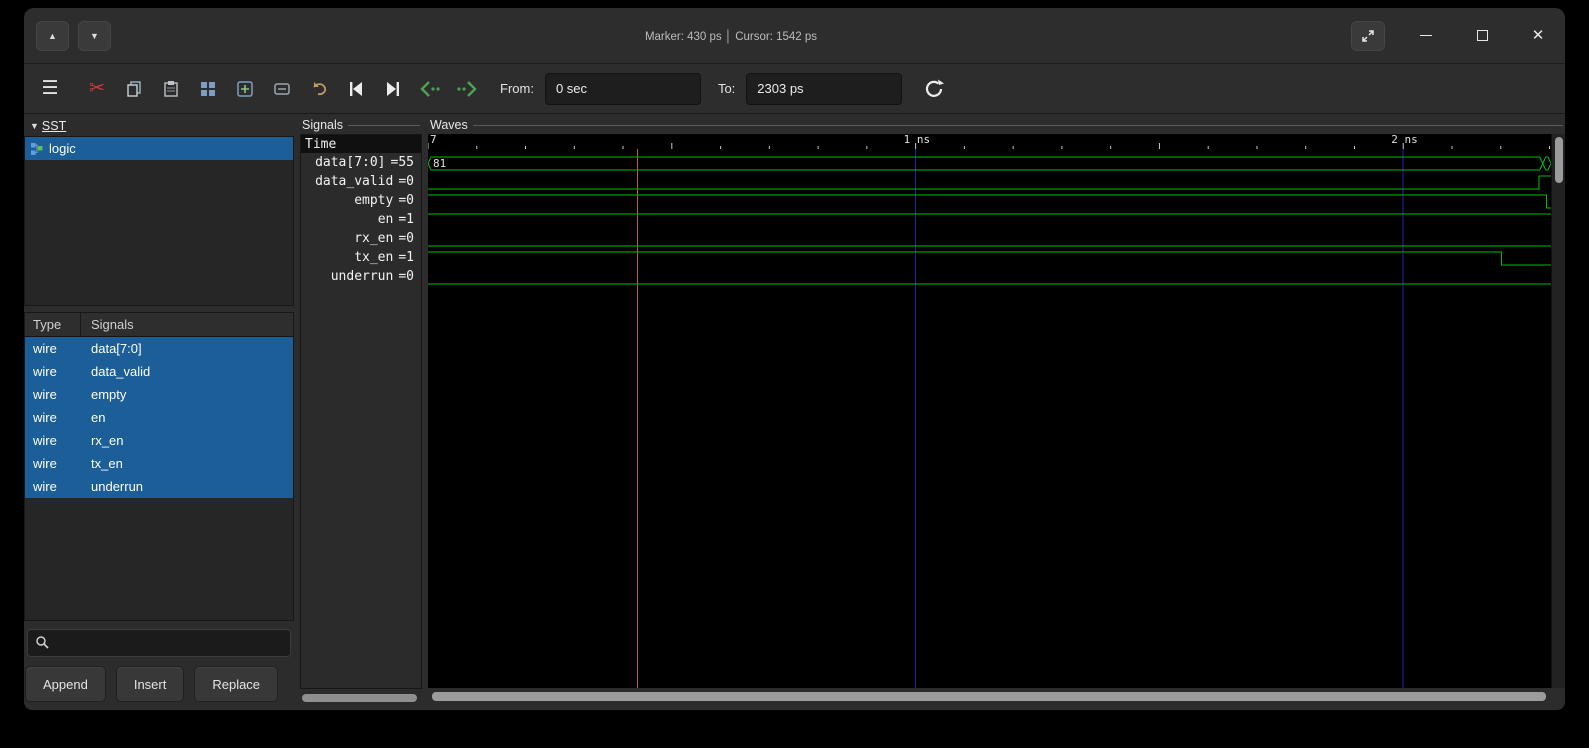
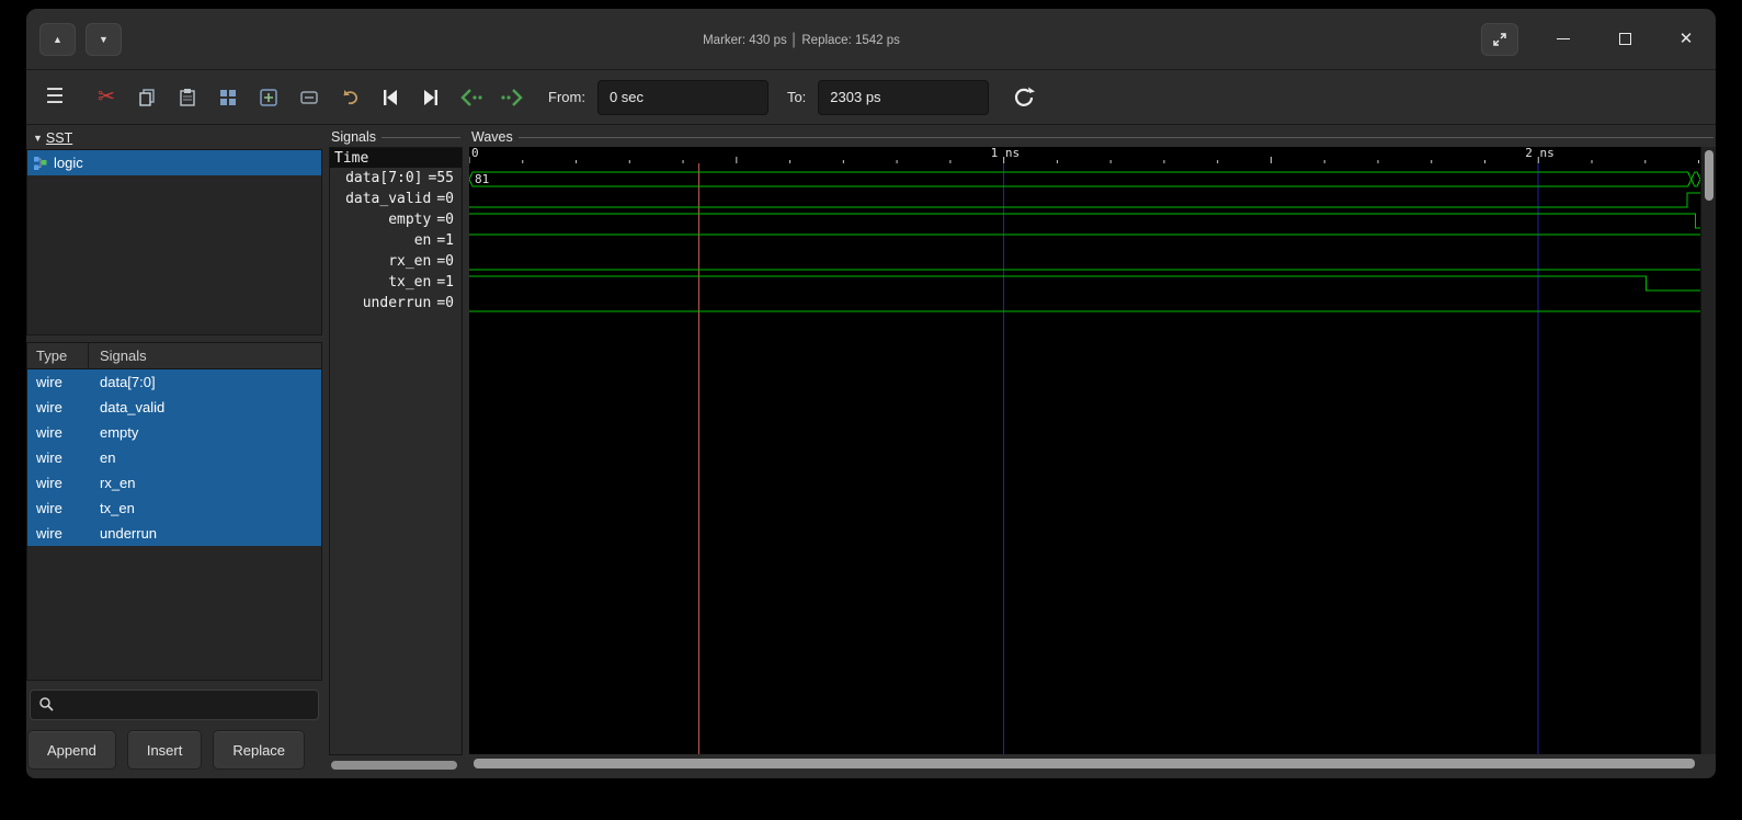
  ▲
  ▼
- Marker: 430 ps │ Cursor: 1542 ps
+ Marker: 430 ps │ Replace: 1542 ps
  ✕
  ☰
  ✂
  From:
  0 sec
  To:
  2303 ps
  ▼
  SST
  logic
  Type
  Signals
  wire
  data[7:0]
  wire
  data_valid
  wire
  empty
  wire
  en
  wire
  rx_en
  wire
  tx_en
  wire
  underrun
  Append
  Insert
  Replace
  Signals
  Time
  data[7:0]
  =55
  data_valid
  =0
  empty
  =0
  en
  =1
  rx_en
  =0
  tx_en
  =1
  underrun
  =0
  Waves
- 7
+ 0
  1 ns
  2 ns
  81
